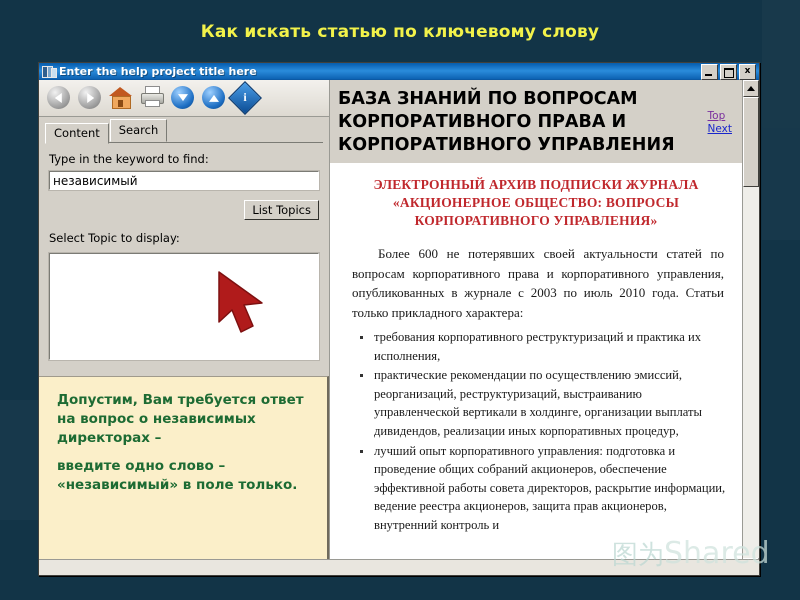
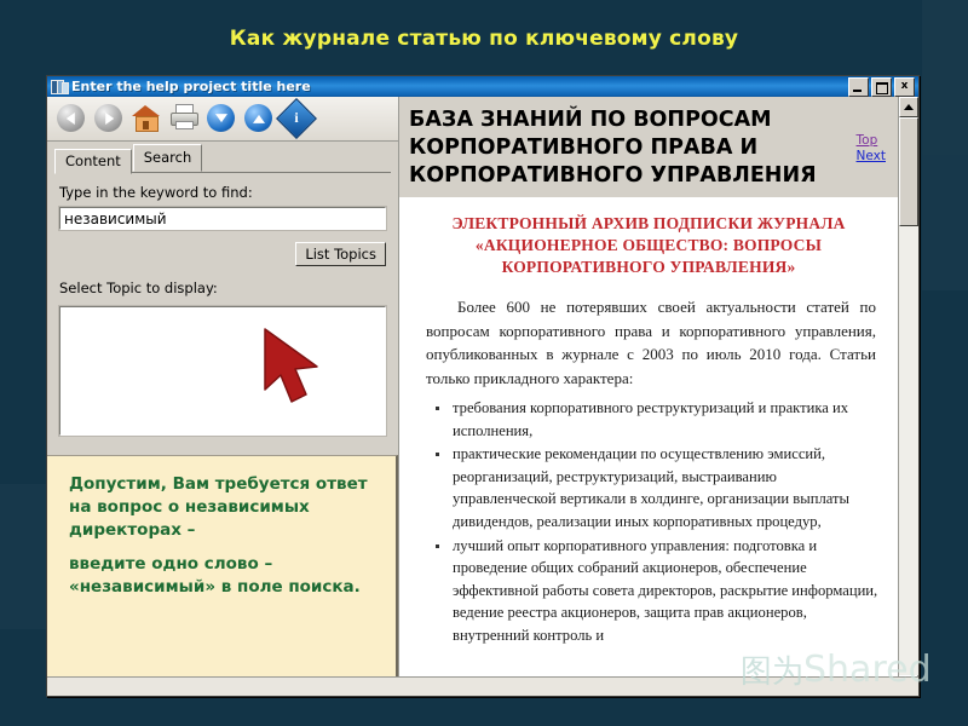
- Как искать статью по ключевому слову
+ Как журнале статью по ключевому слову
  Enter the help project title here
  x
  Content
  Search
  Type in the keyword to find:
  независимый
  List Topics
  Select Topic to display:
  Допустим, Вам требуется ответ на вопрос о независимых директорах –
- введите одно слово – «независимый» в поле только.
+ введите одно слово – «независимый» в поле поиска.
  БАЗА ЗНАНИЙ ПО ВОПРОСАМ КОРПОРАТИВНОГО ПРАВА И КОРПОРАТИВНОГО УПРАВЛЕНИЯ
  Top
  Next
  ЭЛЕКТРОННЫЙ АРХИВ ПОДПИСКИ ЖУРНАЛА «АКЦИОНЕРНОЕ ОБЩЕСТВО: ВОПРОСЫ КОРПОРАТИВНОГО УПРАВЛЕНИЯ»
  Более 600 не потерявших своей актуальности статей по вопросам корпоративного права и корпоративного управления, опубликованных в журнале с 2003 по июль 2010 года. Статьи только прикладного характера:
  требования корпоративного реструктуризаций и практика их исполнения,
  практические рекомендации по осуществлению эмиссий, реорганизаций, реструктуризаций, выстраиванию управленческой вертикали в холдинге, организации выплаты дивидендов, реализации иных корпоративных процедур,
  лучший опыт корпоративного управления: подготовка и проведение общих собраний акционеров, обеспечение эффективной работы совета директоров, раскрытие информации, ведение реестра акционеров, защита прав акционеров, внутренний контроль и
  图为Shared
